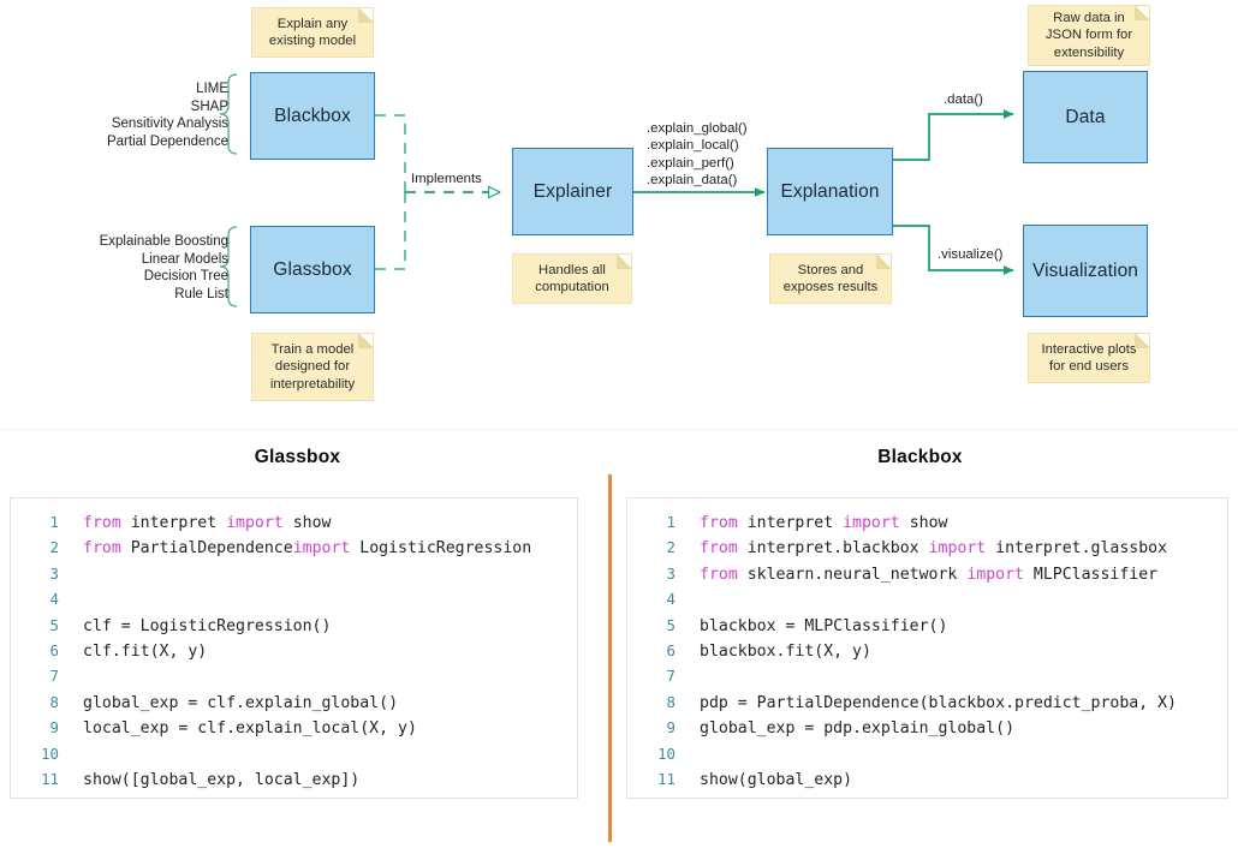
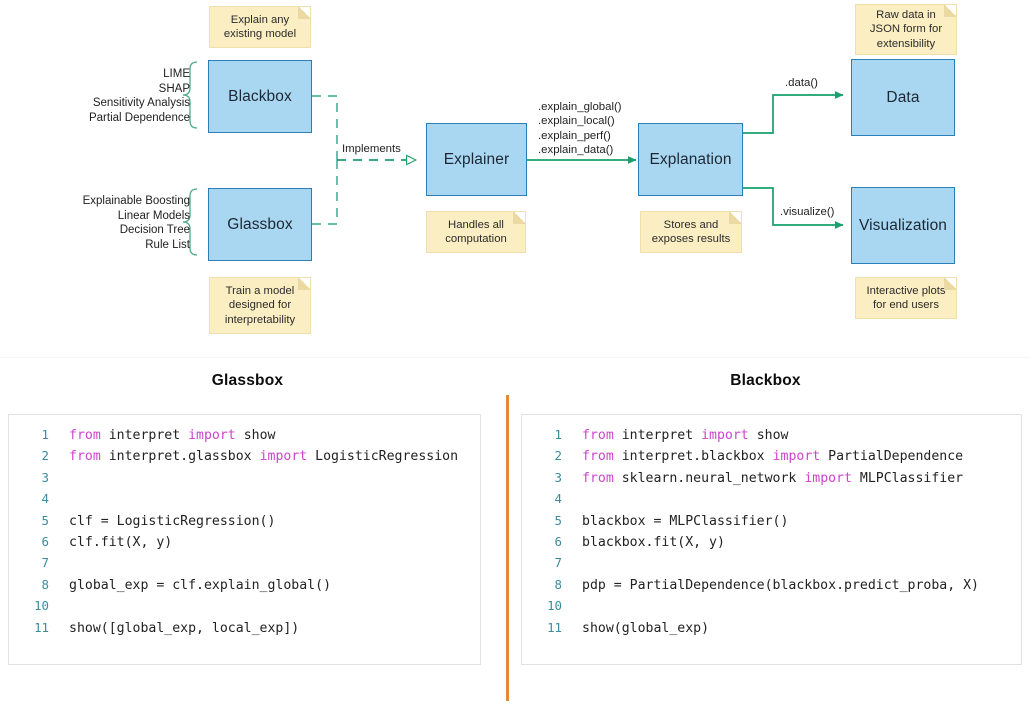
  Blackbox
  Glassbox
  Explainer
  Explanation
  Data
  Visualization
  Explain any
  existing model
  Train a model
  designed for
  interpretability
  Handles all
  computation
  Stores and
  exposes results
  Raw data in
  JSON form for
  extensibility
  Interactive plots
  for end users
  LIME
  SHAP
  Sensitivity Analysis
  Partial Dependence
  Explainable Boosting
  Linear Models
  Decision Tree
  Rule List
  Implements
  .explain_global()
  .explain_local()
  .explain_perf()
  .explain_data()
  .data()
  .visualize()
  Glassbox
  Blackbox
  1 from interpret import show
- 2 from PartialDependenceimport LogisticRegression
+ 2 from interpret.glassbox import LogisticRegression
  3
  4
  5 clf = LogisticRegression()
  6 clf.fit(X, y)
  7
  8 global_exp = clf.explain_global()
- 9 local_exp = clf.explain_local(X, y)
  10
  11 show([global_exp, local_exp])
  1 from interpret import show
- 2 from interpret.blackbox import interpret.glassbox
+ 2 from interpret.blackbox import PartialDependence
  3 from sklearn.neural_network import MLPClassifier
  4
  5 blackbox = MLPClassifier()
  6 blackbox.fit(X, y)
  7
  8 pdp = PartialDependence(blackbox.predict_proba, X)
- 9 global_exp = pdp.explain_global()
  10
  11 show(global_exp)
